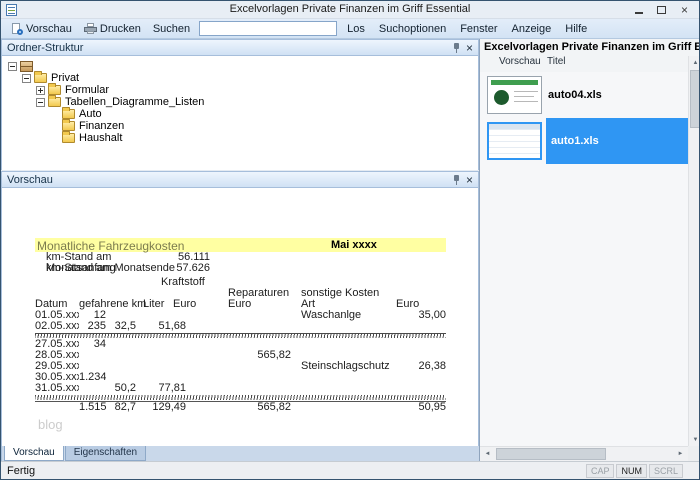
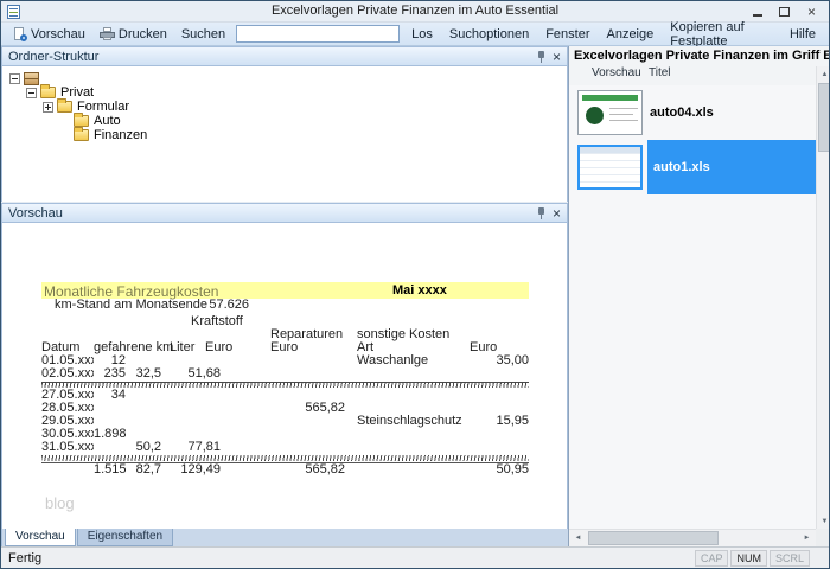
- Excelvorlagen Private Finanzen im Griff Essential
+ Excelvorlagen Private Finanzen im Auto Essential
  ×
  Vorschau
  Drucken
  Suchen
  Los
  Suchoptionen
  Fenster
  Anzeige
+ Kopieren auf Festplatte
  Hilfe
  Ordner-Struktur
  ×
  Privat
  Formular
- Tabellen_Diagramme_Listen
  Auto
  Finanzen
- Haushalt
  Vorschau
  ×
  Monatliche Fahrzeugkosten
  Mai xxxx
- km-Stand am Monatsanfang
- 56.111
  km-Stand am Monatsende
  57.626
  Kraftstoff
  Reparaturen
  sonstige Kosten
  Datum
  gefahrene km
  Liter
  Euro
  Euro
  Art
  Euro
  01.05.xx	12				Waschanlge	35,00
  02.05.xx	235	32,5	51,68
  27.05.xx	34
  28.05.xx				565,82
- 29.05.xx					Steinschlagschutz	26,38
+ 29.05.xx					Steinschlagschutz	15,95
- 30.05.xx	1.234
+ 30.05.xx	1.898
  31.05.xx		50,2	77,81
  	1.515	82,7	129,49	565,82		50,95
  blog
  Vorschau
  Eigenschaften
  Excelvorlagen Private Finanzen im Griff E
  Vorschau
  Titel
  auto04.xls
  auto1.xls
  Fertig
  CAP
  NUM
  SCRL
